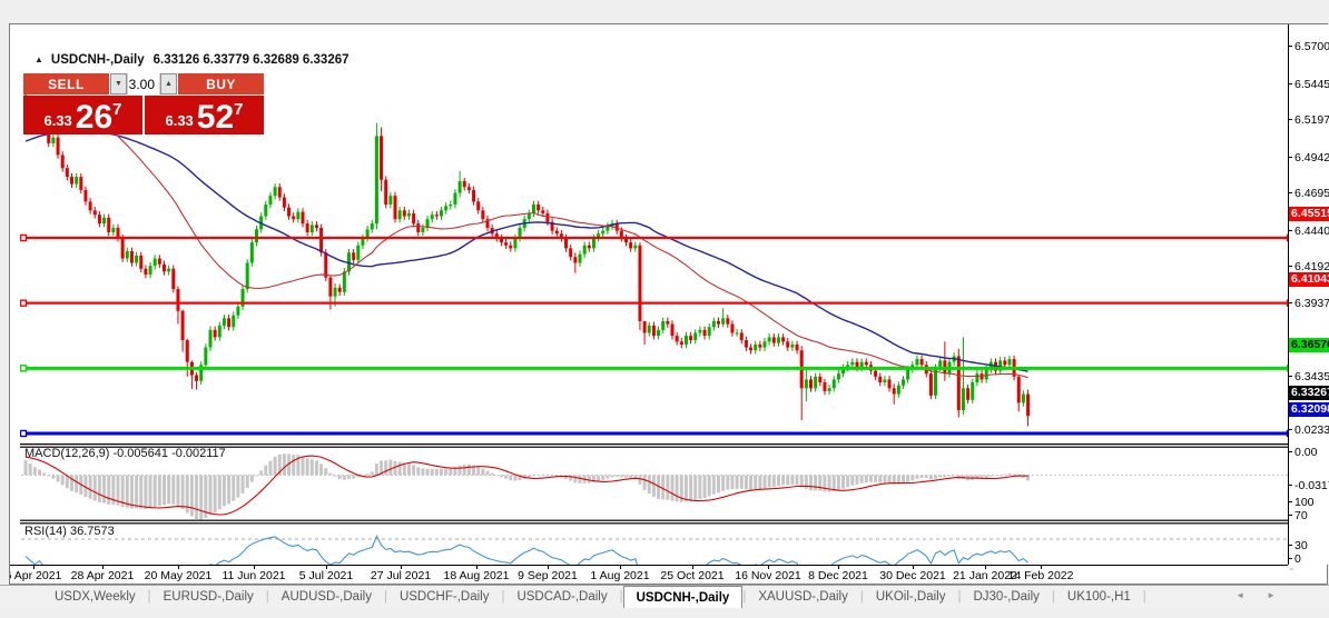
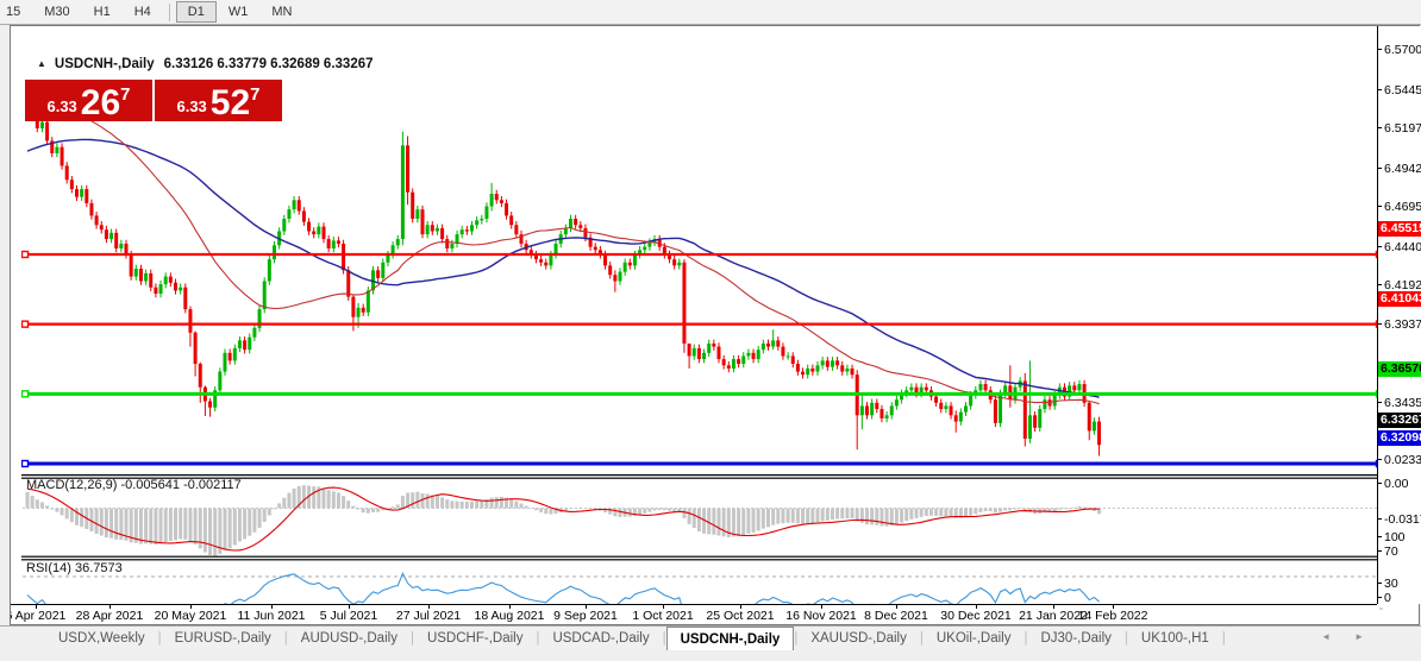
+ 15
+ M30
+ H1
+ H4
+ D1
+ W1
+ MN
  ▲ USDCNH-,Daily 6.33126 6.33779 6.32689 6.33267
- SELL
- 3.00
- BUY
  6.33
  26
  7
  6.33
  52
  7
  MACD(12,26,9) -0.005641 -0.002117
  RSI(14) 36.7573
  6.5700
  6.5445
  6.5197
  6.4942
  6.4695
  6.4440
  6.4192
  6.3937
  6.3435
  0.0233
  0.00
  100
  70
  30
  0
  6.4551
  6.4104
  6.3657
  6.3326
  6.3209
  Apr 2021
  28 Apr 2021
  20 May 2021
  11 Jun 2021
  5 Jul 2021
  27 Jul 2021
  18 Aug 2021
  9 Sep 2021
- 1 Aug 2021
+ 1 Oct 2021
  25 Oct 2021
  16 Nov 2021
  8 Dec 2021
  30 Dec 2021
  21 Jan 2022
  14 Feb 2022
  USDX,Weekly
  |
  EURUSD-,Daily
  |
  AUDUSD-,Daily
  |
  USDCHF-,Daily
  |
  USDCAD-,Daily
  |
  USDCNH-,Daily
  |
  XAUUSD-,Daily
  |
  UKOil-,Daily
  |
  DJ30-,Daily
  |
  UK100-,H1
  |
  ◄
  ►
